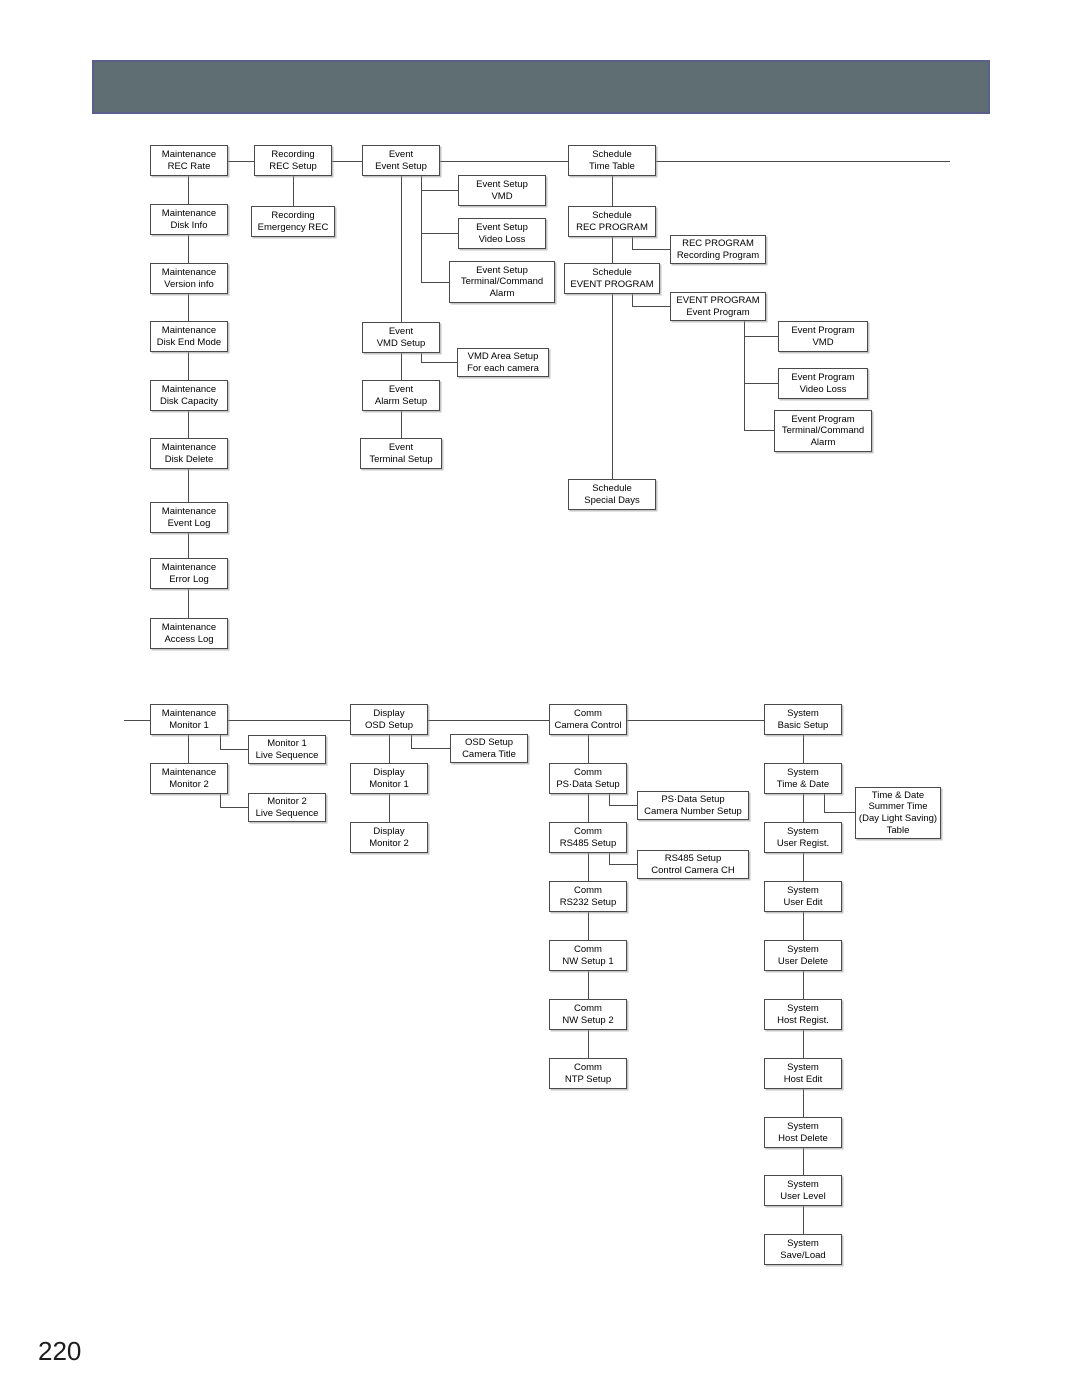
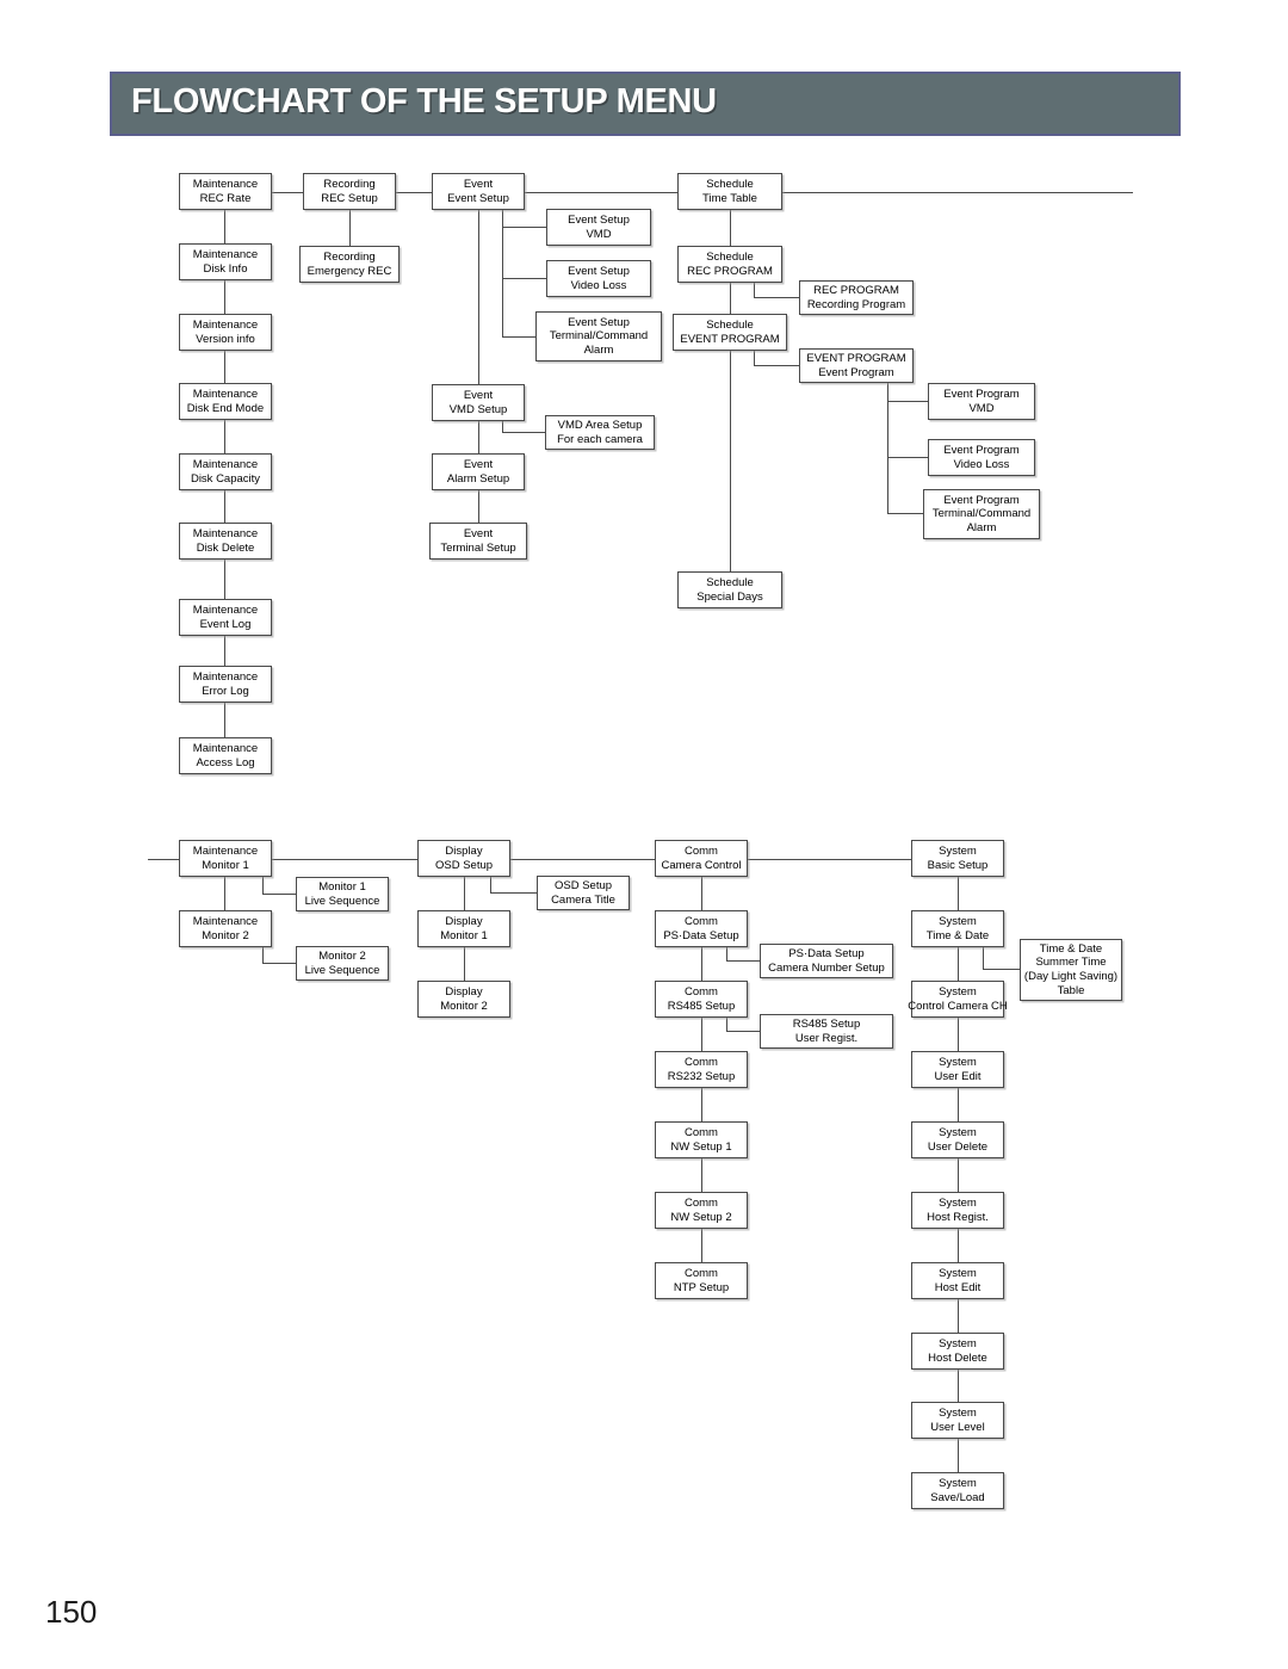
+ FLOWCHART OF THE SETUP MENU
  Maintenance
  REC Rate
  Maintenance
  Disk Info
  Maintenance
  Version info
  Maintenance
  Disk End Mode
  Maintenance
  Disk Capacity
  Maintenance
  Disk Delete
  Maintenance
  Event Log
  Maintenance
  Error Log
  Maintenance
  Access Log
  Recording
  REC Setup
  Recording
  Emergency REC
  Event
  Event Setup
  Event
  VMD Setup
  Event
  Alarm Setup
  Event
  Terminal Setup
  Event Setup
  VMD
  Event Setup
  Video Loss
  Event Setup
  Terminal/Command
  Alarm
  VMD Area Setup
  For each camera
  Schedule
  Time Table
  Schedule
  REC PROGRAM
  Schedule
  EVENT PROGRAM
  Schedule
  Special Days
  REC PROGRAM
  Recording Program
  EVENT PROGRAM
  Event Program
  Event Program
  VMD
  Event Program
  Video Loss
  Event Program
  Terminal/Command
  Alarm
  Maintenance
  Monitor 1
  Maintenance
  Monitor 2
  Monitor 1
  Live Sequence
  Monitor 2
  Live Sequence
  Display
  OSD Setup
  Display
  Monitor 1
  Display
  Monitor 2
  OSD Setup
  Camera Title
  Comm
  Camera Control
  Comm
  PS·Data Setup
  Comm
  RS485 Setup
  Comm
  RS232 Setup
  Comm
  NW Setup 1
  Comm
  NW Setup 2
  Comm
  NTP Setup
  PS·Data Setup
  Camera Number Setup
  RS485 Setup
- Control Camera CH
+ User Regist.
  System
  Basic Setup
  System
  Time & Date
  System
- User Regist.
+ Control Camera CH
  System
  User Edit
  System
  User Delete
  System
  Host Regist.
  System
  Host Edit
  System
  Host Delete
  System
  User Level
  System
  Save/Load
  Time & Date
  Summer Time
  (Day Light Saving)
  Table
- 220
+ 150
